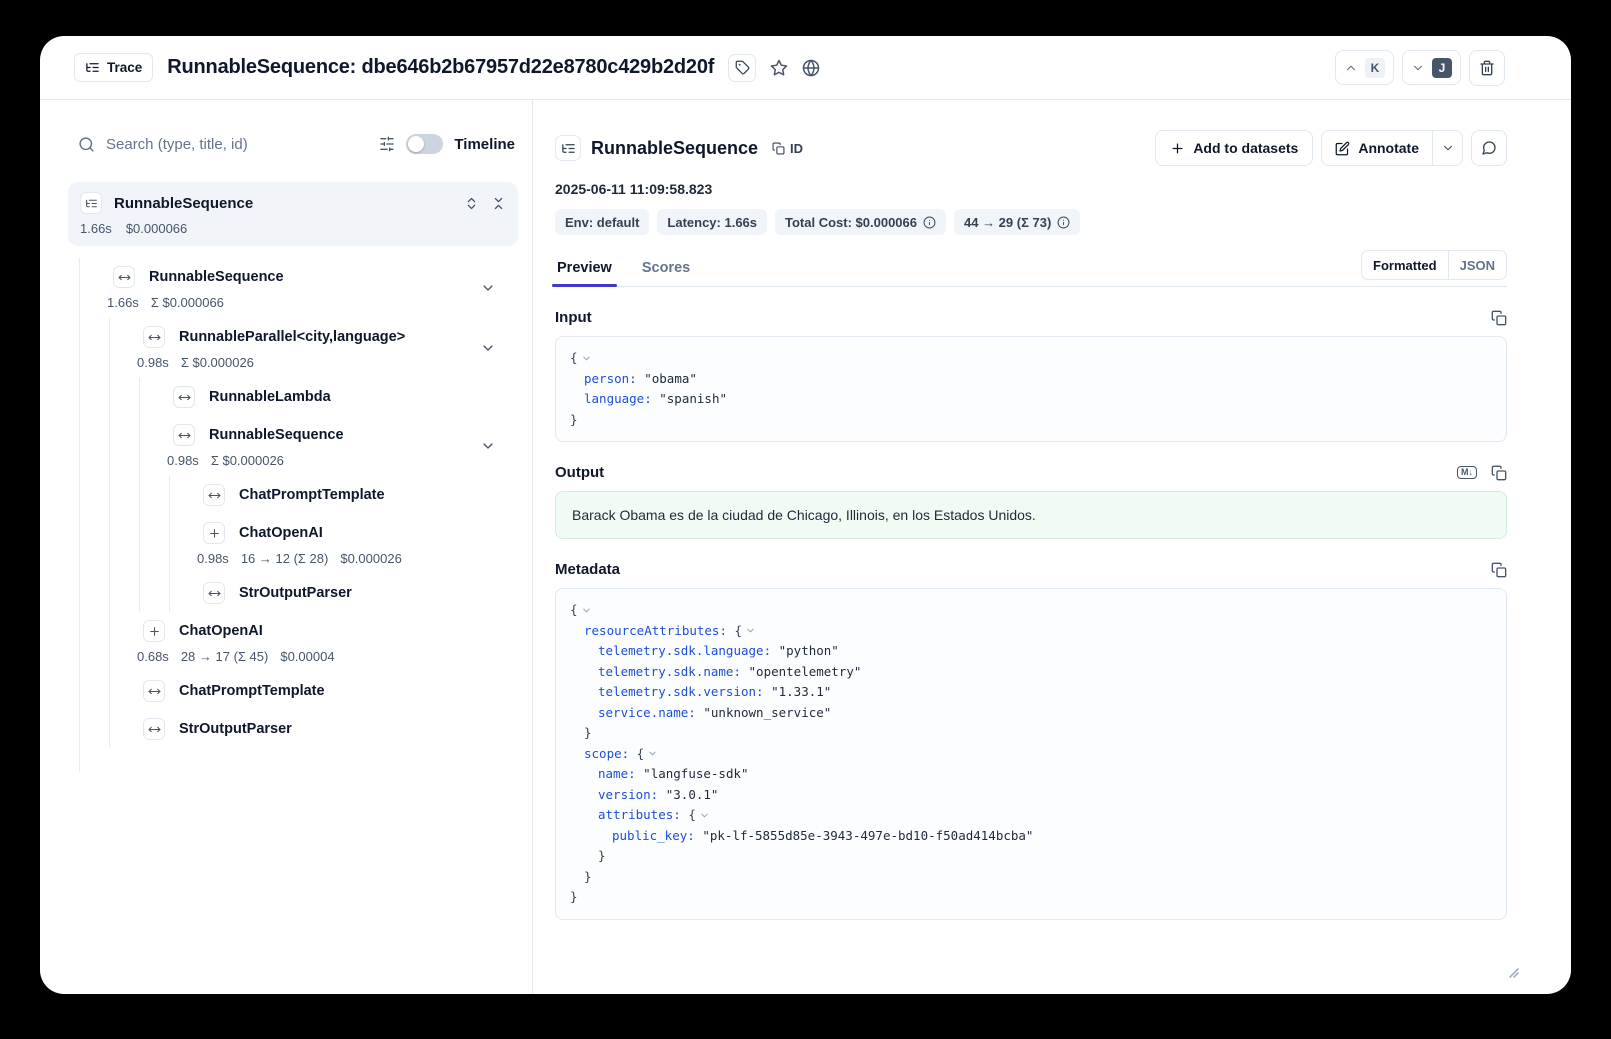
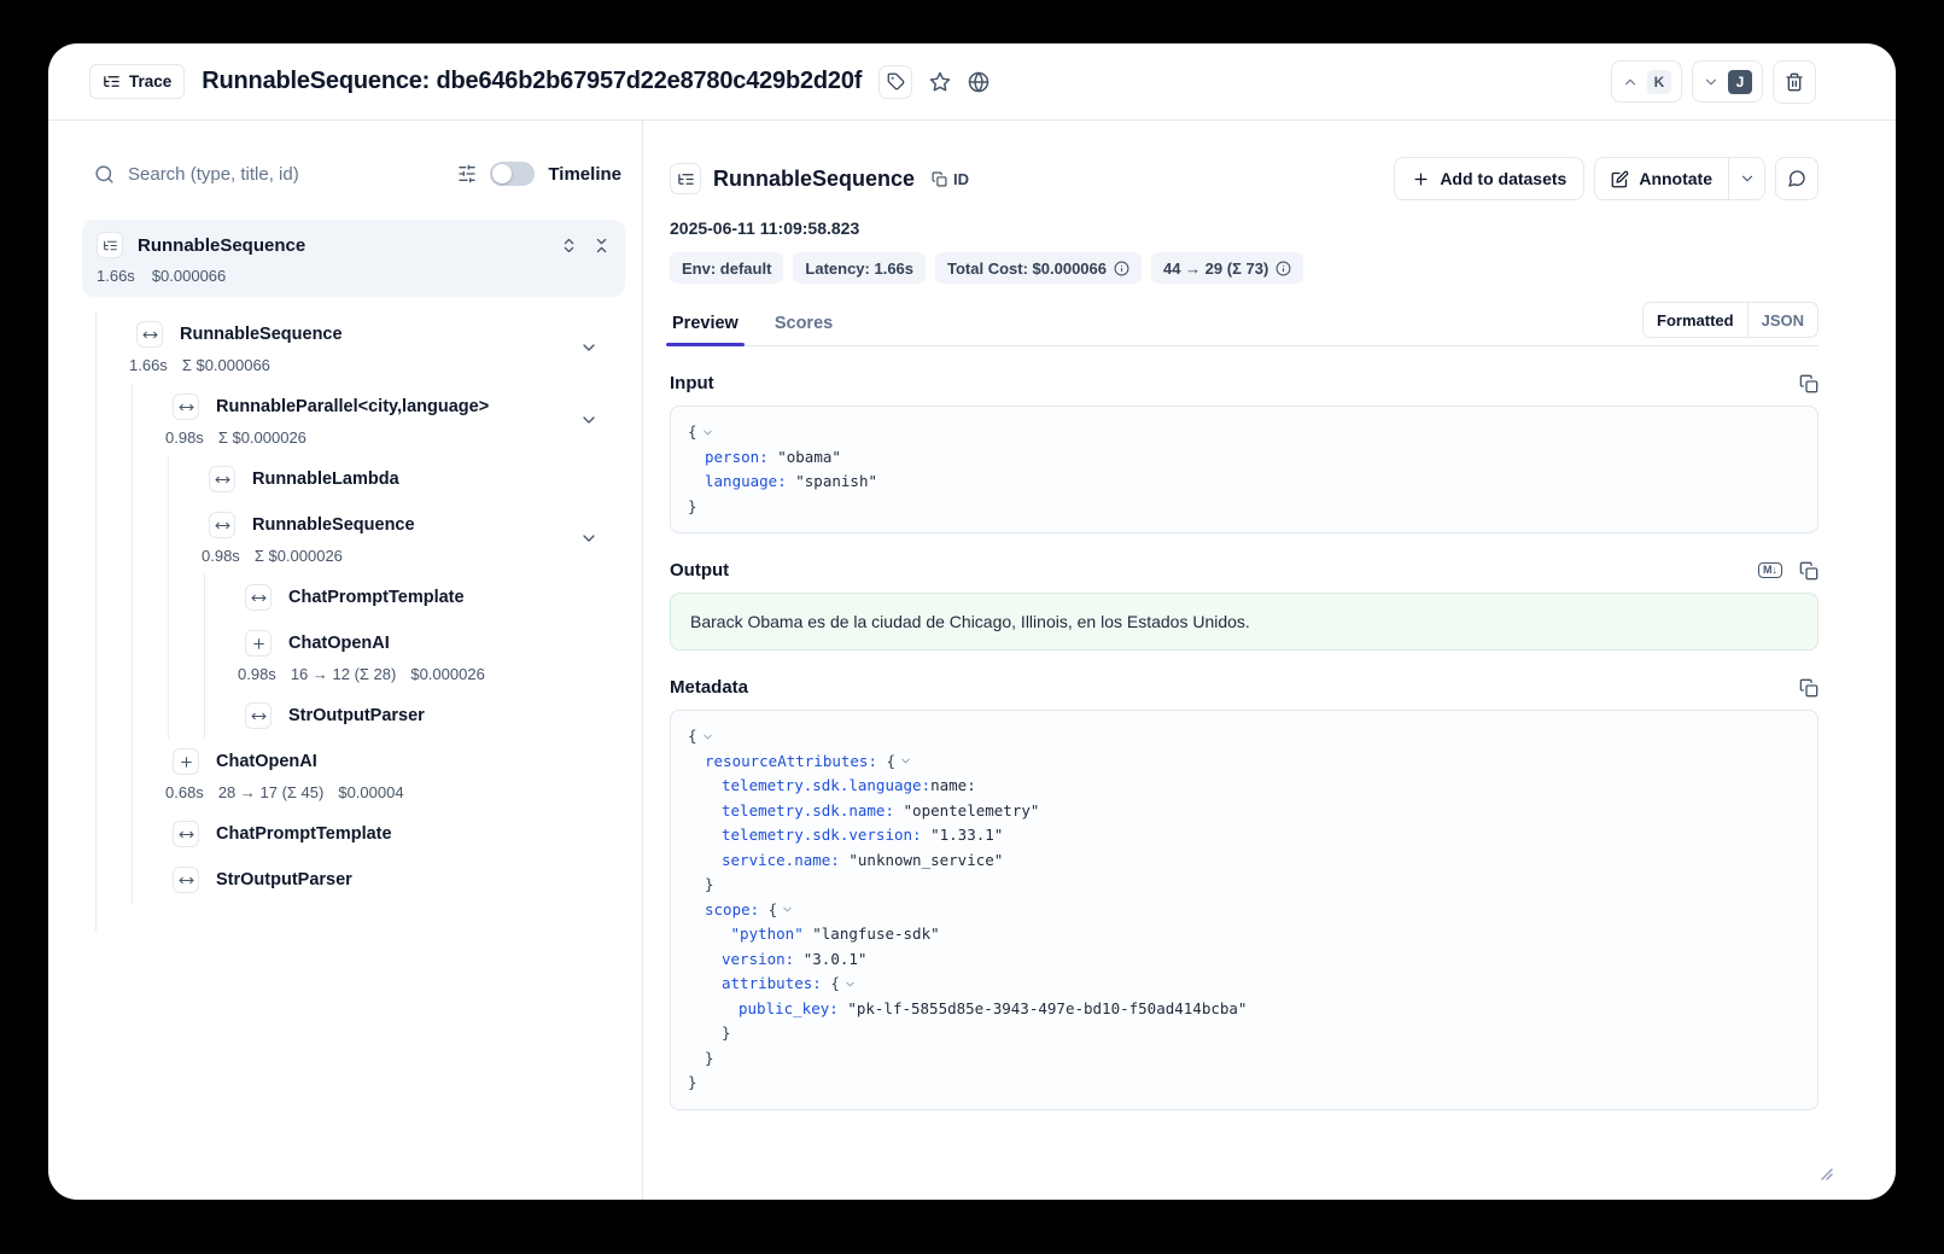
  Trace
  RunnableSequence: dbe646b2b67957d22e8780c429b2d20f
  K
  J
  Search (type, title, id)
  Timeline
  RunnableSequence
  1.66s
  $0.000066
  RunnableSequence
  1.66s
  Σ $0.000066
  RunnableParallel<city,language>
  0.98s
  Σ $0.000026
  RunnableLambda
  RunnableSequence
  0.98s
  Σ $0.000026
  ChatPromptTemplate
  ChatOpenAI
  0.98s
  16 → 12 (Σ 28)
  $0.000026
  StrOutputParser
  ChatOpenAI
  0.68s
  28 → 17 (Σ 45)
  $0.00004
  ChatPromptTemplate
  StrOutputParser
  RunnableSequence
  ID
  Add to datasets
  Annotate
  2025-06-11 11:09:58.823
  Env: default
  Latency: 1.66s
  Total Cost: $0.000066
  44 → 29 (Σ 73)
  Preview
  Scores
  Formatted
  JSON
  Input
  {
  person:
  "obama"
  language:
  "spanish"
  }
  Output
  M↓
  Barack Obama es de la ciudad de Chicago, Illinois, en los Estados Unidos.
  Metadata
  {
  resourceAttributes:
  {
  telemetry.sdk.language:
- "python"
+ name:
  telemetry.sdk.name:
  "opentelemetry"
  telemetry.sdk.version:
  "1.33.1"
  service.name:
  "unknown_service"
  }
  scope:
  {
- name:
+ "python"
  "langfuse-sdk"
  version:
  "3.0.1"
  attributes:
  {
  public_key:
  "pk-lf-5855d85e-3943-497e-bd10-f50ad414bcba"
  }
  }
  }
